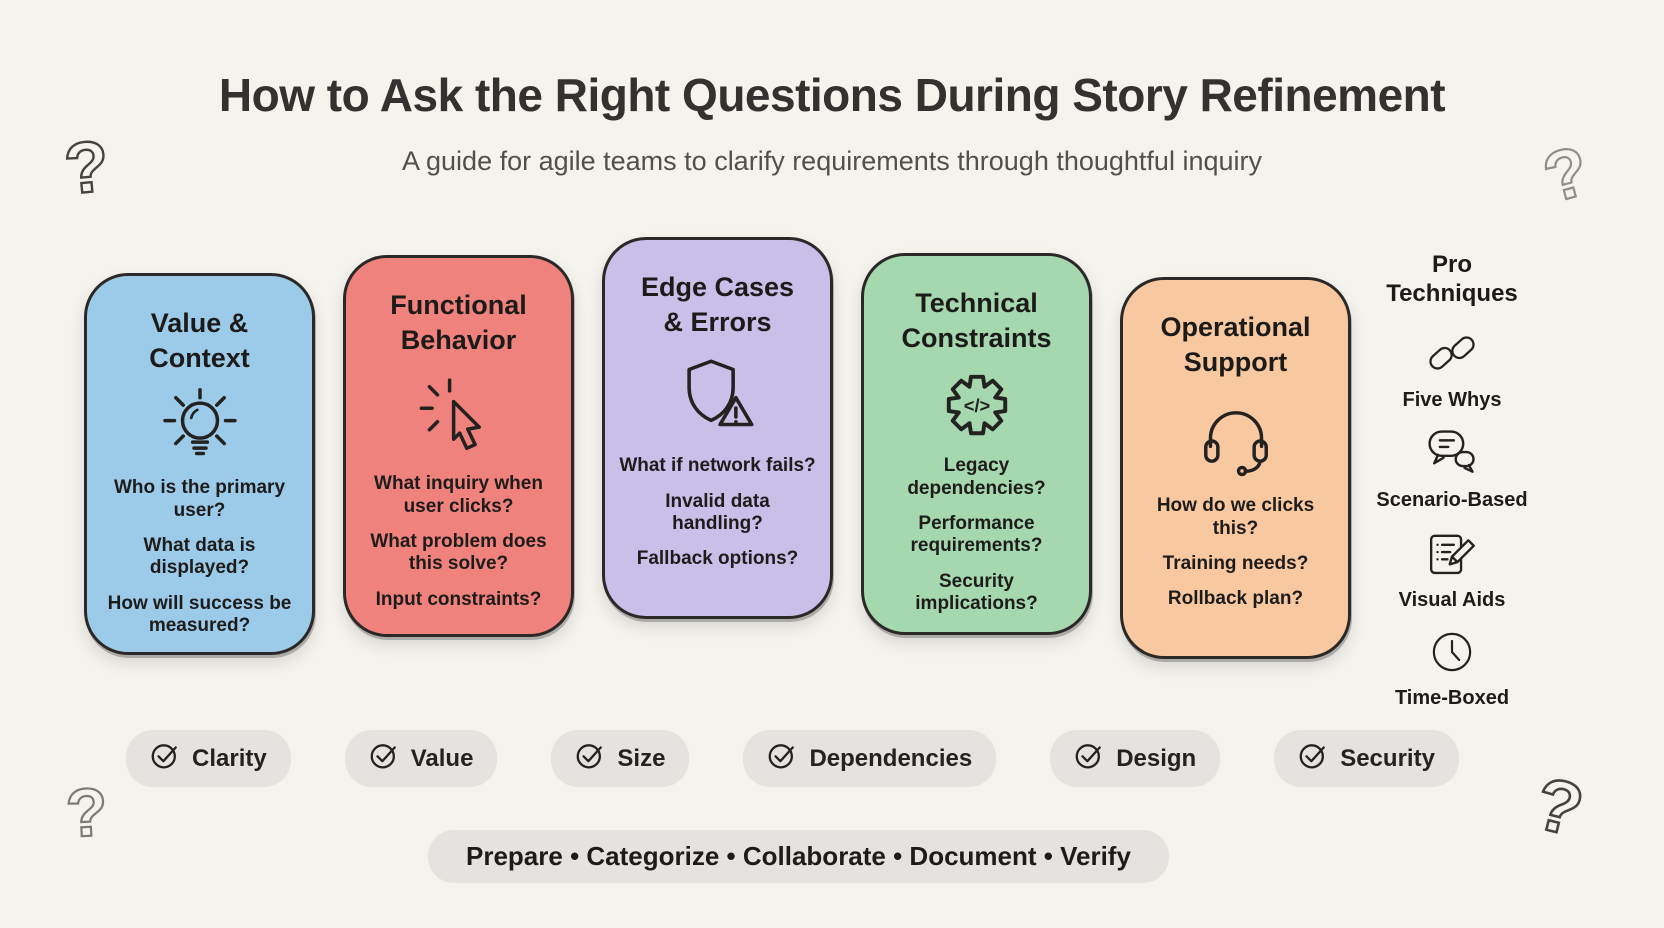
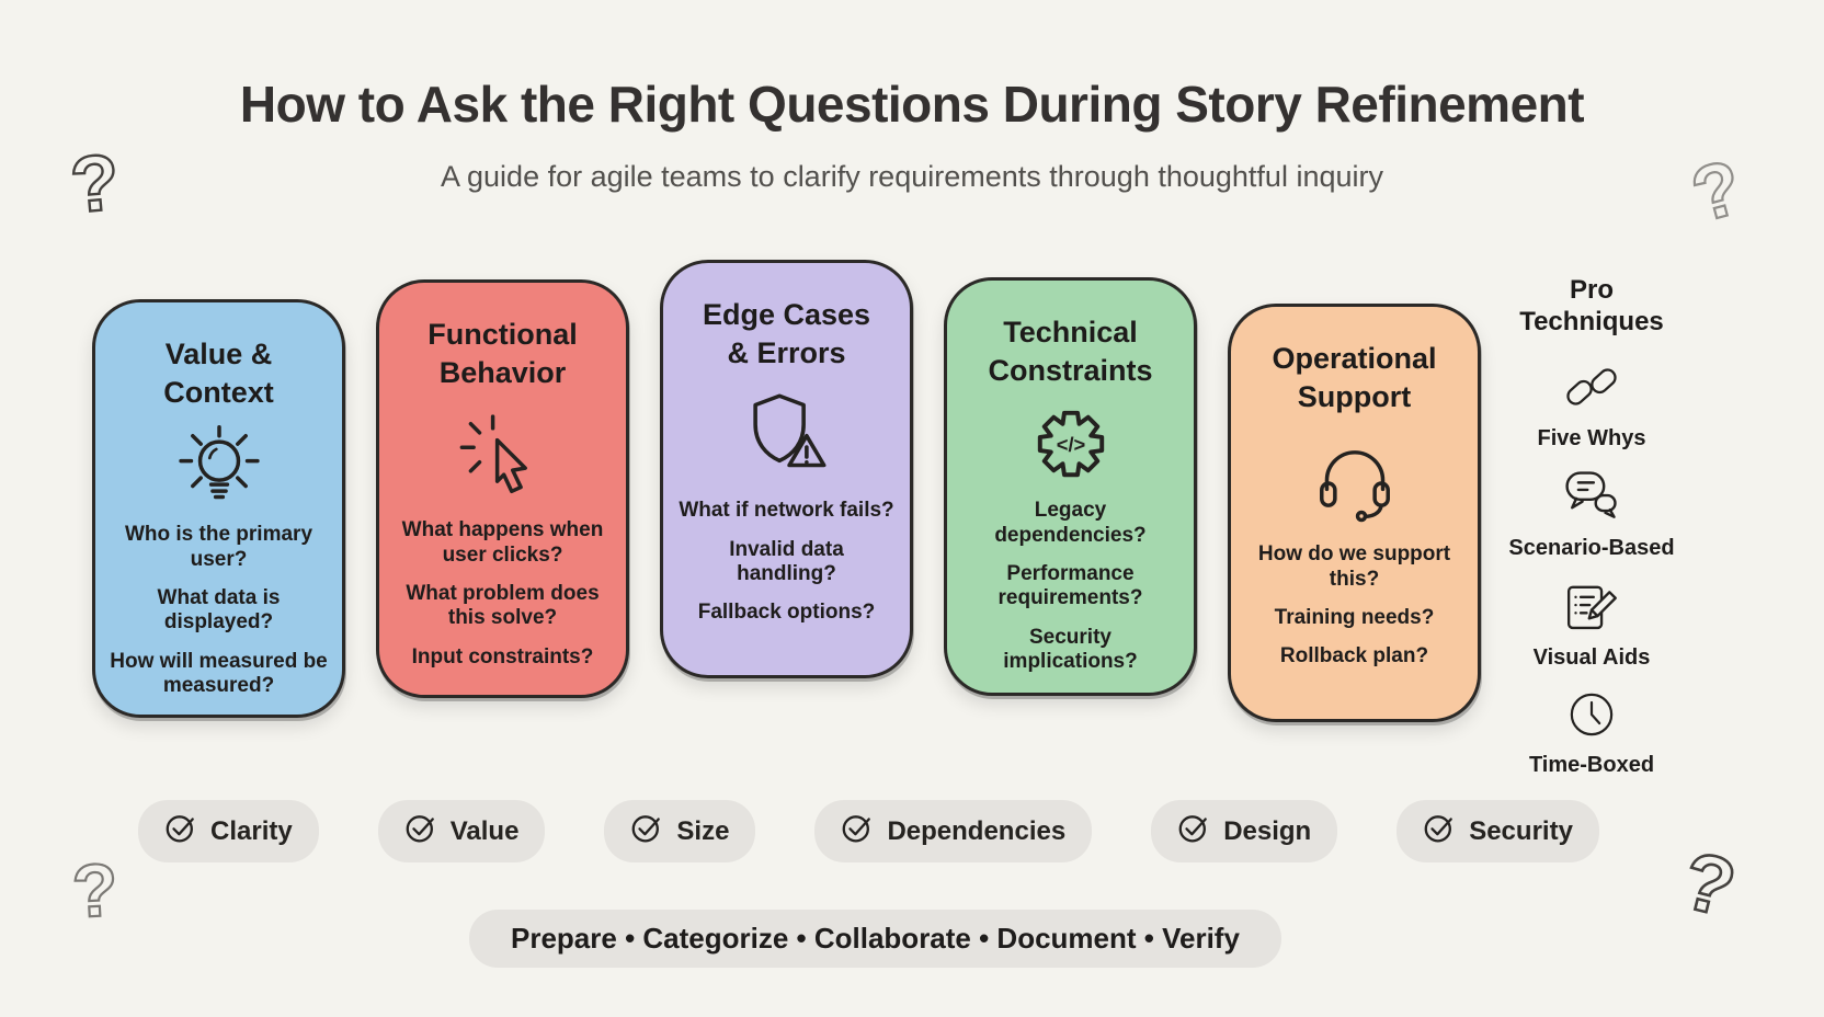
  How to Ask the Right Questions During Story Refinement
  A guide for agile teams to clarify requirements through thoughtful inquiry
  Value &
  Context
  Who is the primary user?
  What data is displayed?
- How will success be measured?
+ How will measured be measured?
  Functional
  Behavior
- What inquiry when user clicks?
+ What happens when user clicks?
  What problem does this solve?
  Input constraints?
  Edge Cases
  & Errors
  What if network fails?
  Invalid data handling?
  Fallback options?
  Technical
  Constraints
  </>
  Legacy dependencies?
  Performance requirements?
  Security implications?
  Operational
  Support
- How do we clicks this?
+ How do we support this?
  Training needs?
  Rollback plan?
  Pro
  Techniques
  Five Whys
  Scenario-Based
  Visual Aids
  Time-Boxed
  Clarity
  Value
  Size
  Dependencies
  Design
  Security
  Prepare • Categorize • Collaborate • Document • Verify
